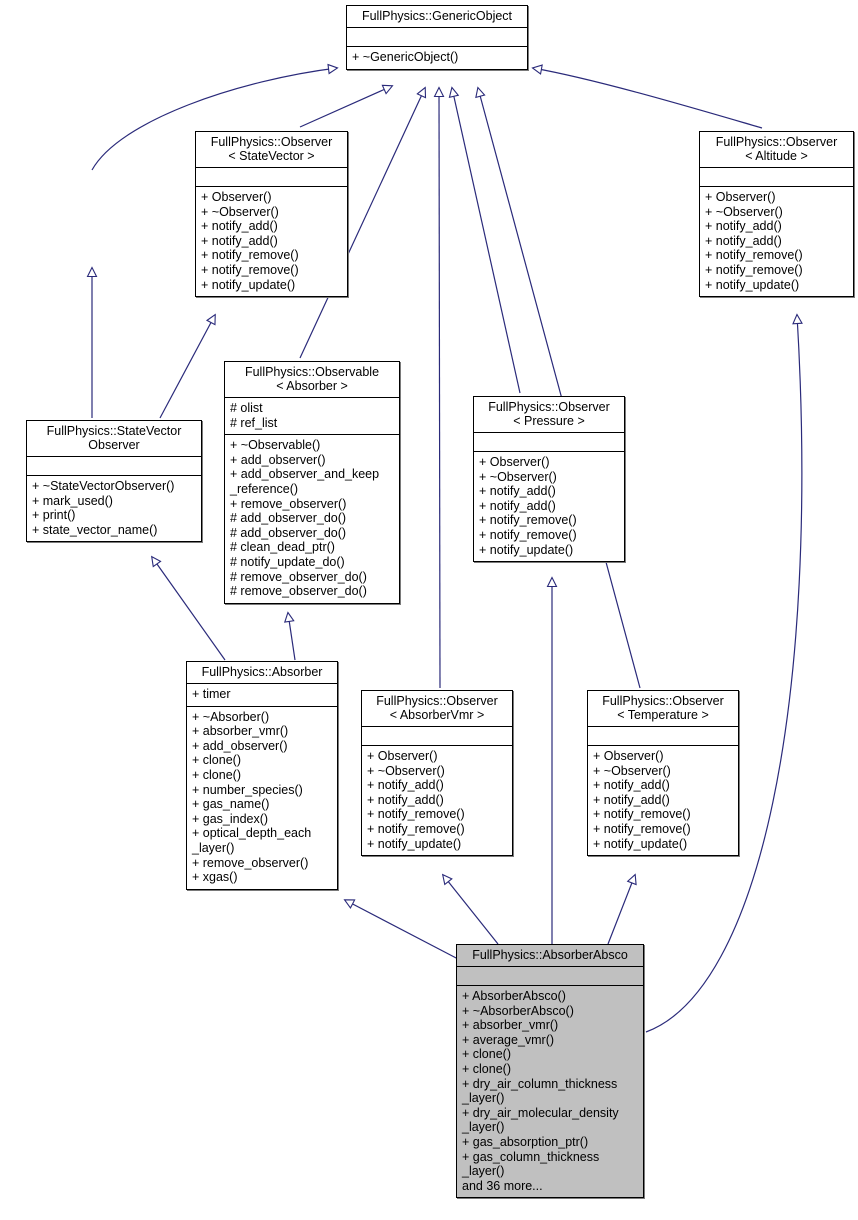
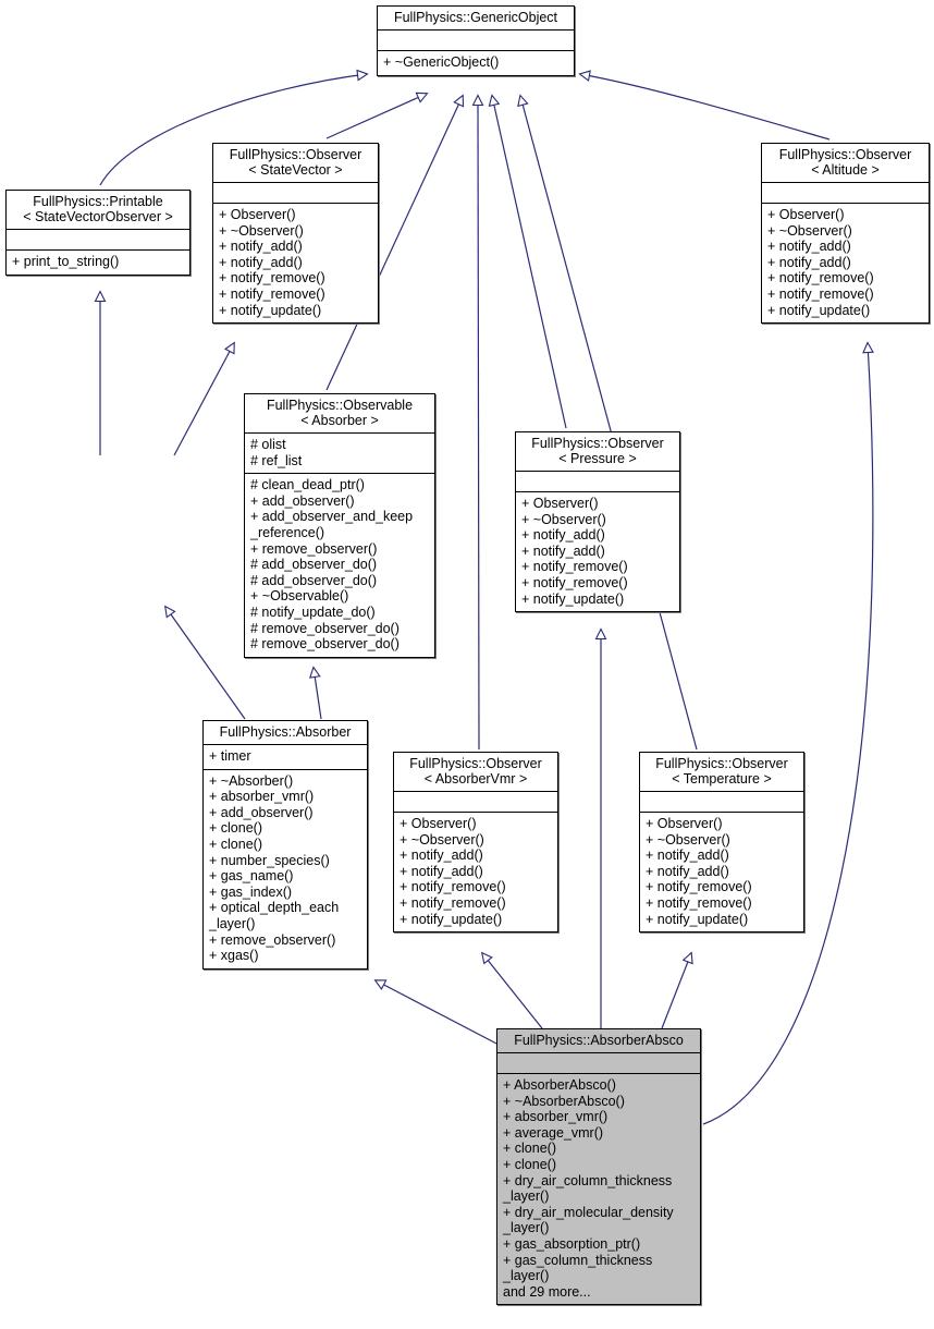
  FullPhysics::GenericObject
  + ~GenericObject()
  FullPhysics::Observer
  < StateVector >
  + Observer()
  + ~Observer()
  + notify_add()
  + notify_add()
  + notify_remove()
  + notify_remove()
  + notify_update()
  FullPhysics::Observer
  < Altitude >
  + Observer()
  + ~Observer()
  + notify_add()
  + notify_add()
  + notify_remove()
  + notify_remove()
  + notify_update()
+ FullPhysics::Printable
+ < StateVectorObserver >
+ + print_to_string()
  FullPhysics::Observable
  < Absorber >
  # olist
  # ref_list
- + ~Observable()
+ # clean_dead_ptr()
  + add_observer()
  + add_observer_and_keep
  _reference()
  + remove_observer()
  # add_observer_do()
  # add_observer_do()
- # clean_dead_ptr()
+ + ~Observable()
  # notify_update_do()
  # remove_observer_do()
  # remove_observer_do()
- FullPhysics::StateVector
- Observer
- + ~StateVectorObserver()
- + mark_used()
- + print()
- + state_vector_name()
  FullPhysics::Observer
  < Pressure >
  + Observer()
  + ~Observer()
  + notify_add()
  + notify_add()
  + notify_remove()
  + notify_remove()
  + notify_update()
  FullPhysics::Absorber
  + timer
  + ~Absorber()
  + absorber_vmr()
  + add_observer()
  + clone()
  + clone()
  + number_species()
  + gas_name()
  + gas_index()
  + optical_depth_each
  _layer()
  + remove_observer()
  + xgas()
  FullPhysics::Observer
  < AbsorberVmr >
  + Observer()
  + ~Observer()
  + notify_add()
  + notify_add()
  + notify_remove()
  + notify_remove()
  + notify_update()
  FullPhysics::Observer
  < Temperature >
  + Observer()
  + ~Observer()
  + notify_add()
  + notify_add()
  + notify_remove()
  + notify_remove()
  + notify_update()
  FullPhysics::AbsorberAbsco
  + AbsorberAbsco()
  + ~AbsorberAbsco()
  + absorber_vmr()
  + average_vmr()
  + clone()
  + clone()
  + dry_air_column_thickness
  _layer()
  + dry_air_molecular_density
  _layer()
  + gas_absorption_ptr()
  + gas_column_thickness
  _layer()
- and 36 more...
+ and 29 more...
